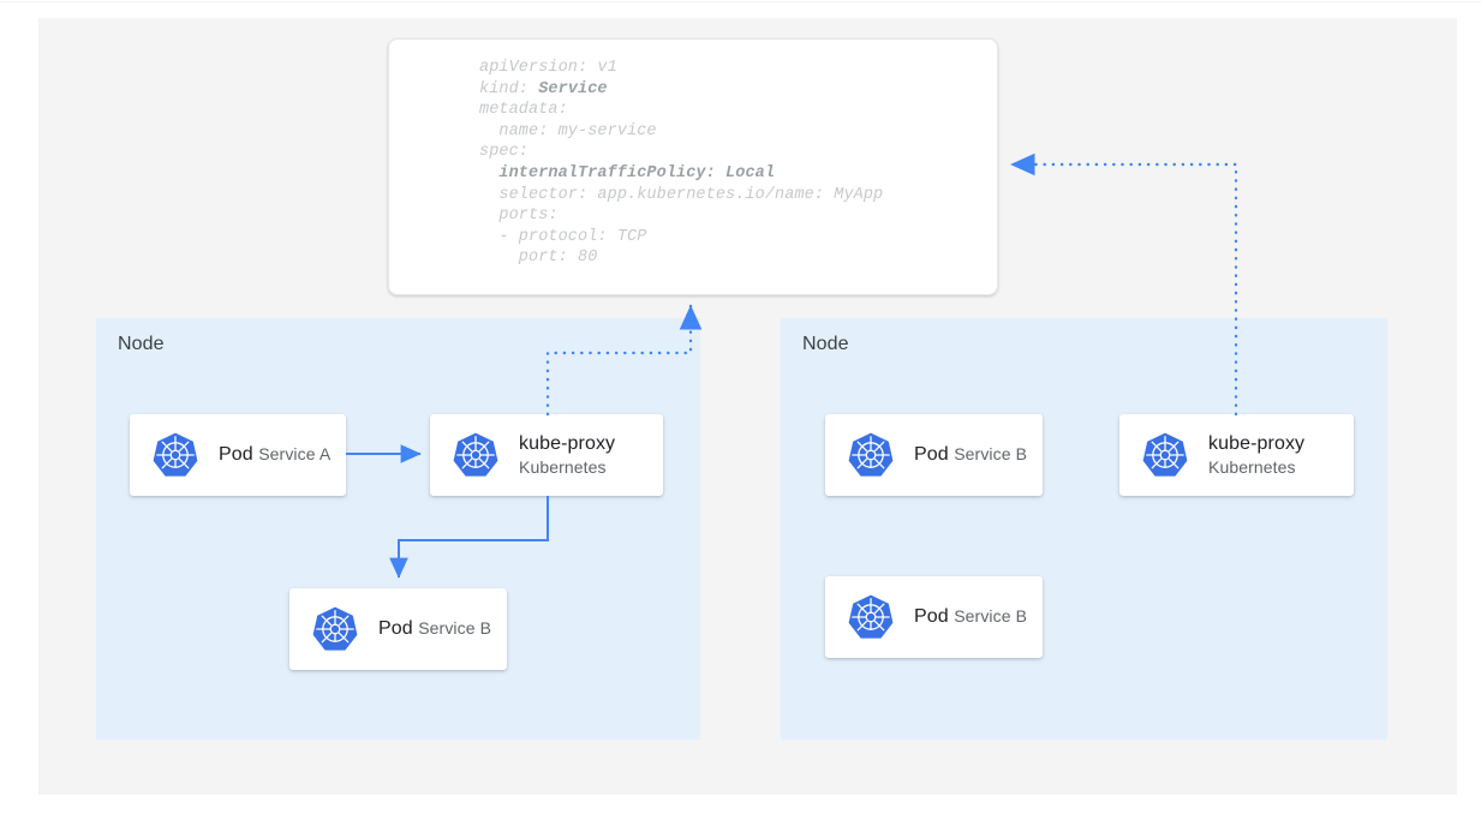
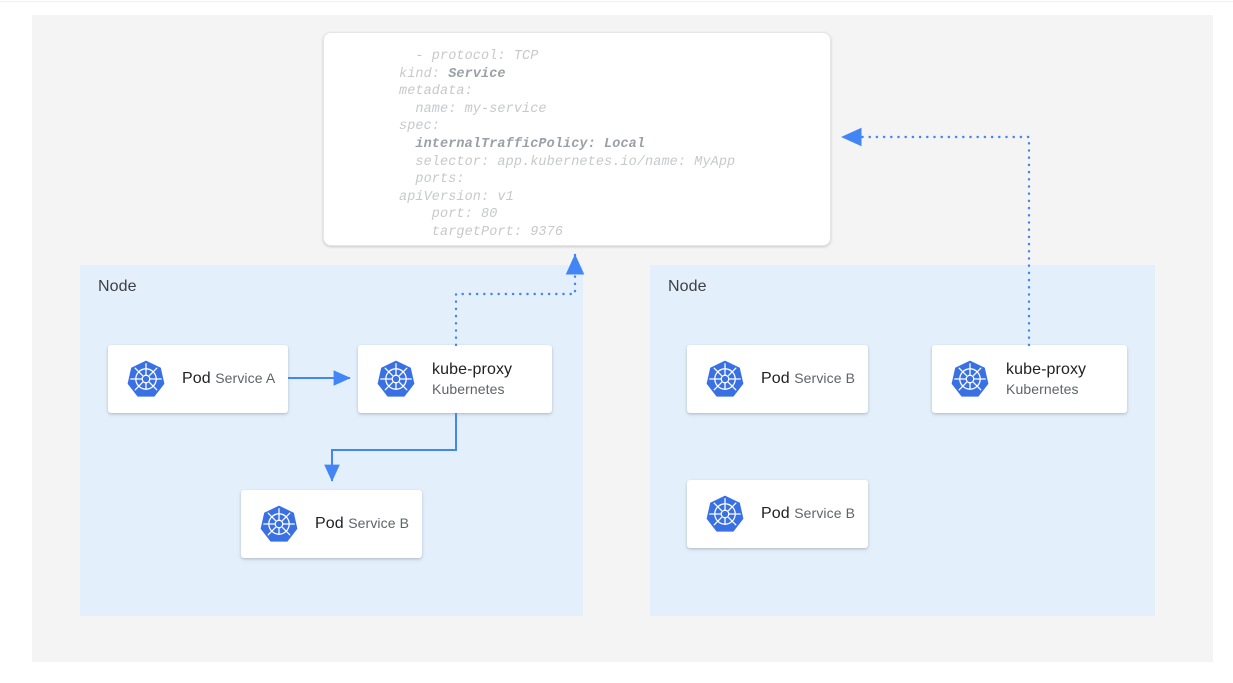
- apiVersion: v1
+ - protocol: TCP
  kind: Service
  metadata:
  name: my-service
  spec:
  internalTrafficPolicy: Local
  selector: app.kubernetes.io/name: MyApp
  ports:
- - protocol: TCP
+ apiVersion: v1
  port: 80
+ targetPort: 9376
  Node
  Node
  Pod Service A
  kube-proxy Kubernetes
  Pod Service B
  Pod Service B
  kube-proxy Kubernetes
  Pod Service B
